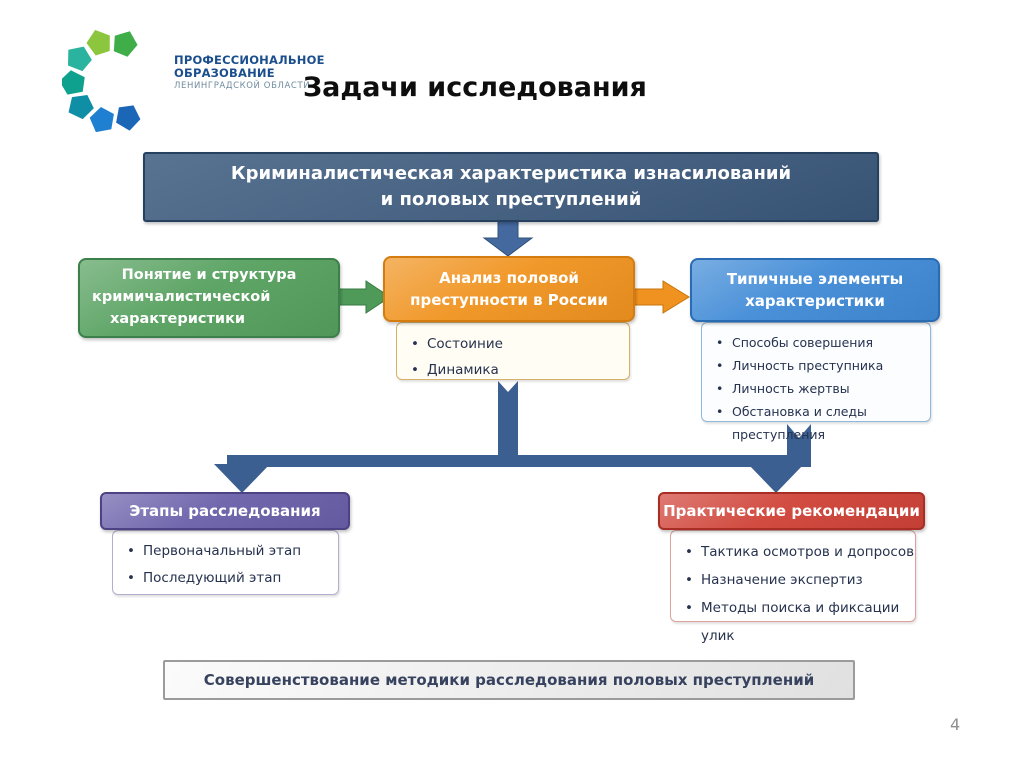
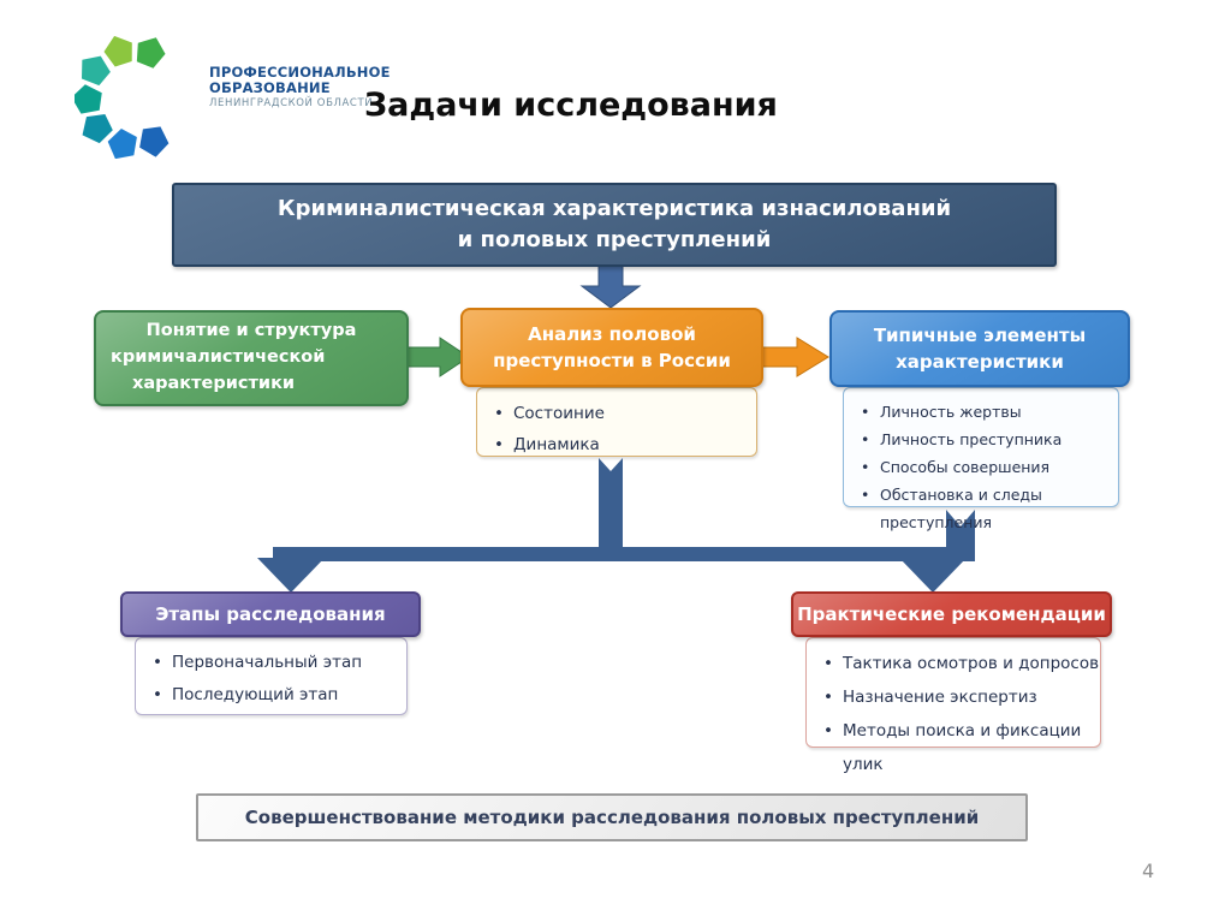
  ПРОФЕССИОНАЛЬНОЕ
  ОБРАЗОВАНИЕ
  ЛЕНИНГРАДСКОЙ ОБЛАСТИ
  Задачи исследования
  Криминалистическая характеристика изнасилований
  и половых преступлений
  Понятие и структура
  кримичалистической
  характеристики
  Анализ половой
  преступности в России
  Состоиние
  Динамика
  Типичные элементы
  характеристики
- Способы совершения
+ Личность жертвы
  Личность преступника
- Личность жертвы
+ Способы совершения
  Обстановка и следы преступления
  Этапы расследования
  Первоначальный этап
  Последующий этап
  Практические рекомендации
  Тактика осмотров и допросов
  Назначение экспертиз
  Методы поиска и фиксации улик
  Совершенствование методики расследования половых преступлений
  4
